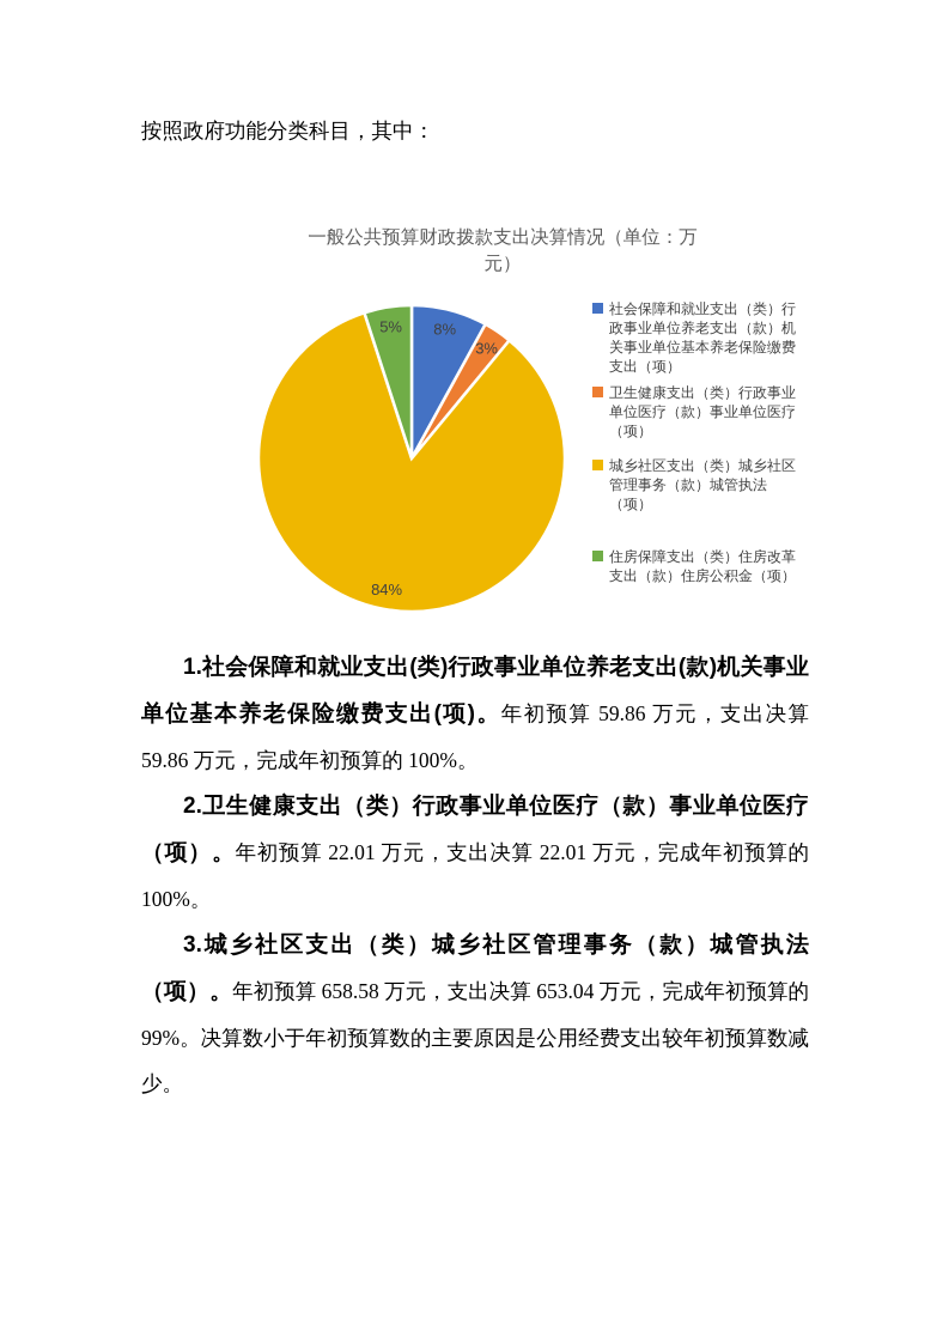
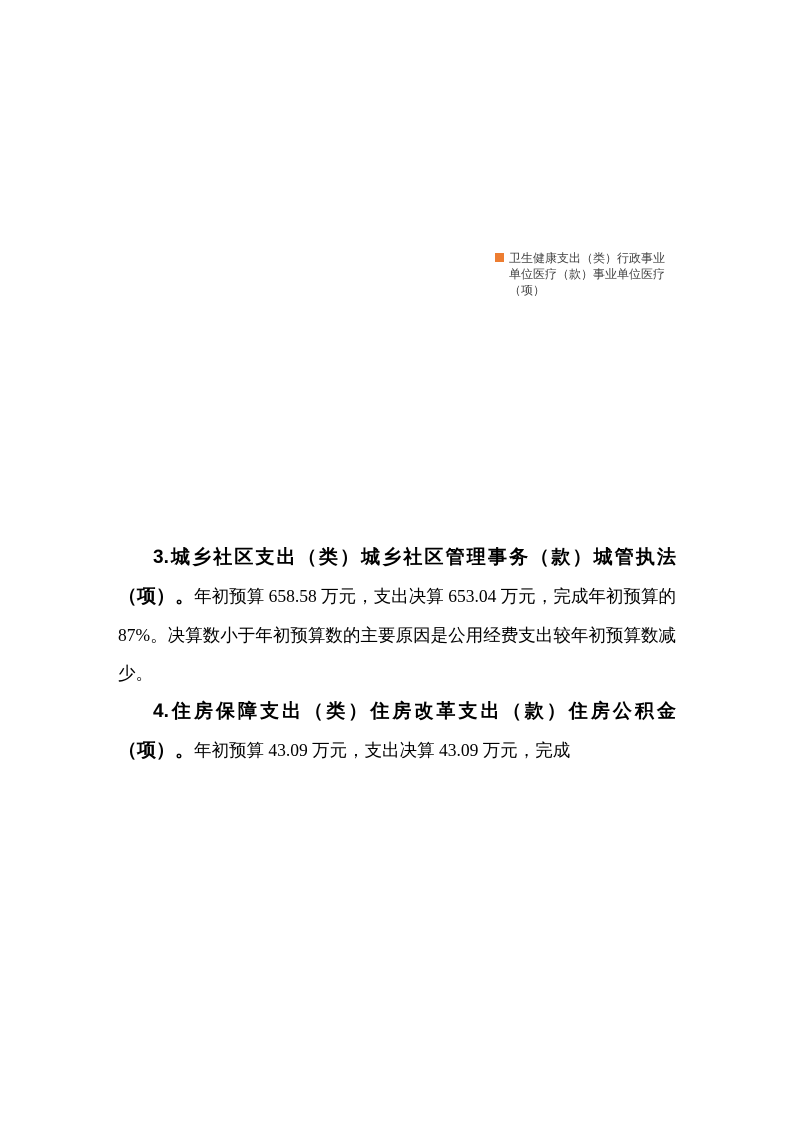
- 按照政府功能分类科目，其中：
- 一般公共预算财政拨款支出决算情况（单位：万元）
- 8%
- 3%
- 84%
- 5%
- 社会保障和就业支出（类）行政事业单位养老支出（款）机关事业单位基本养老保险缴费支出（项）
  卫生健康支出（类）行政事业单位医疗（款）事业单位医疗（项）
- 城乡社区支出（类）城乡社区管理事务（款）城管执法（项）
- 住房保障支出（类）住房改革支出（款）住房公积金（项）
- 1.社会保障和就业支出(类)行政事业单位养老支出(款)机关事业单位基本养老保险缴费支出(项)。年初预算 59.86 万元，支出决算 59.86 万元，完成年初预算的 100%。
- 2.卫生健康支出（类）行政事业单位医疗（款）事业单位医疗（项）。年初预算 22.01 万元，支出决算 22.01 万元，完成年初预算的 100%。
- 3.城乡社区支出（类）城乡社区管理事务（款）城管执法（项）。年初预算 658.58 万元，支出决算 653.04 万元，完成年初预算的 99%。决算数小于年初预算数的主要原因是公用经费支出较年初预算数减少。
+ 3.城乡社区支出（类）城乡社区管理事务（款）城管执法（项）。年初预算 658.58 万元，支出决算 653.04 万元，完成年初预算的 87%。决算数小于年初预算数的主要原因是公用经费支出较年初预算数减少。
+ 4.住房保障支出（类）住房改革支出（款）住房公积金（项）。年初预算 43.09 万元，支出决算 43.09 万元，完成
